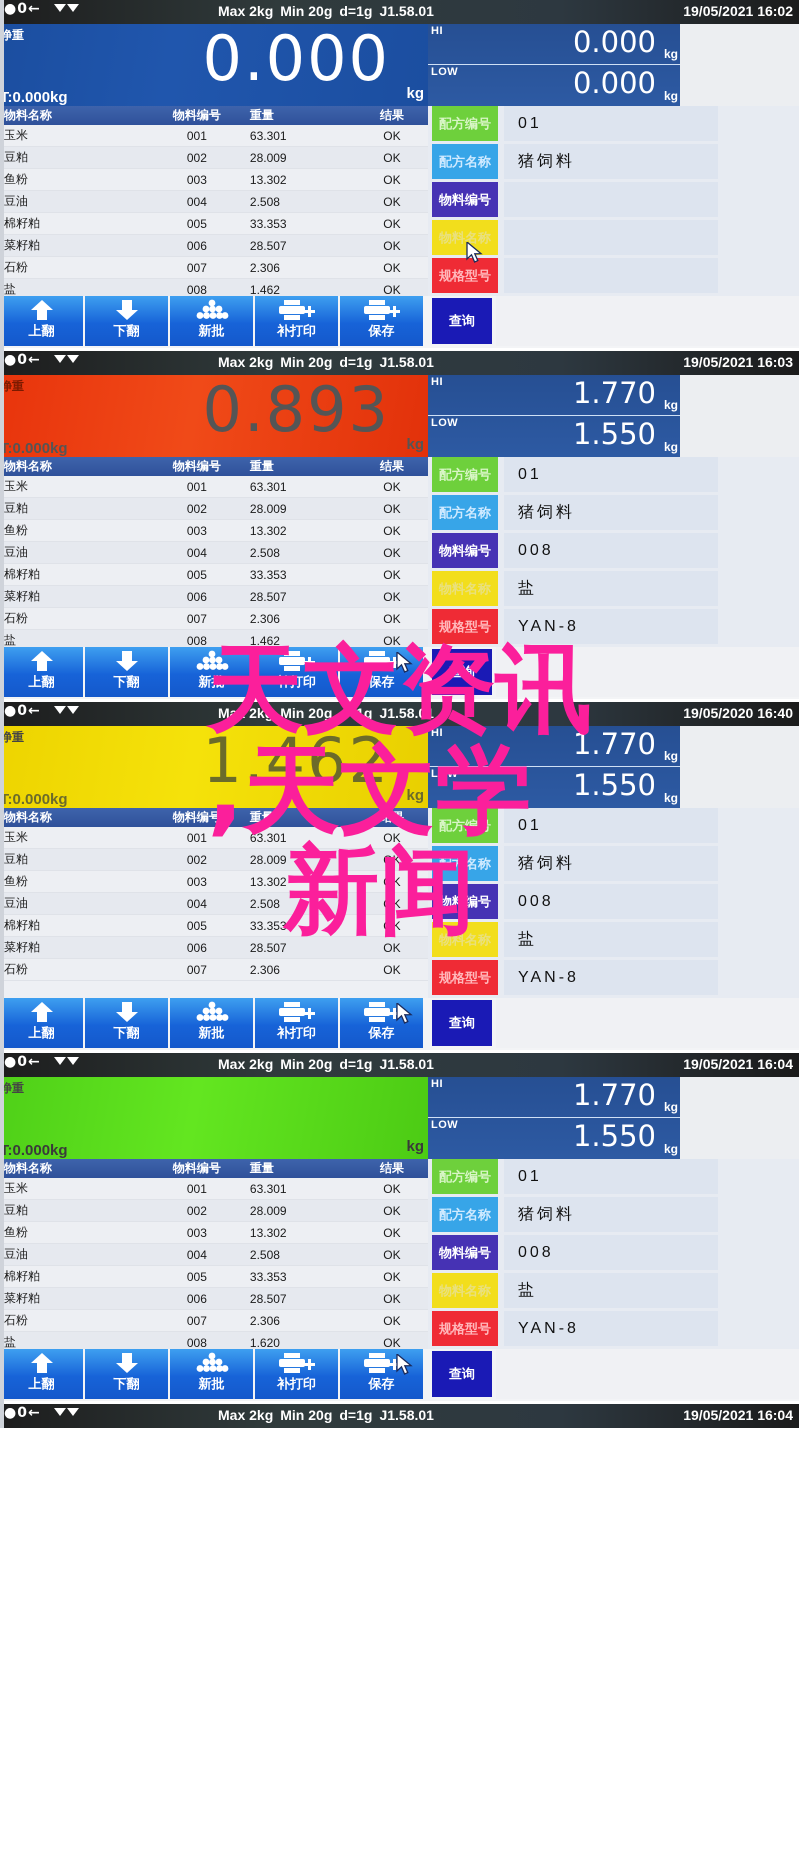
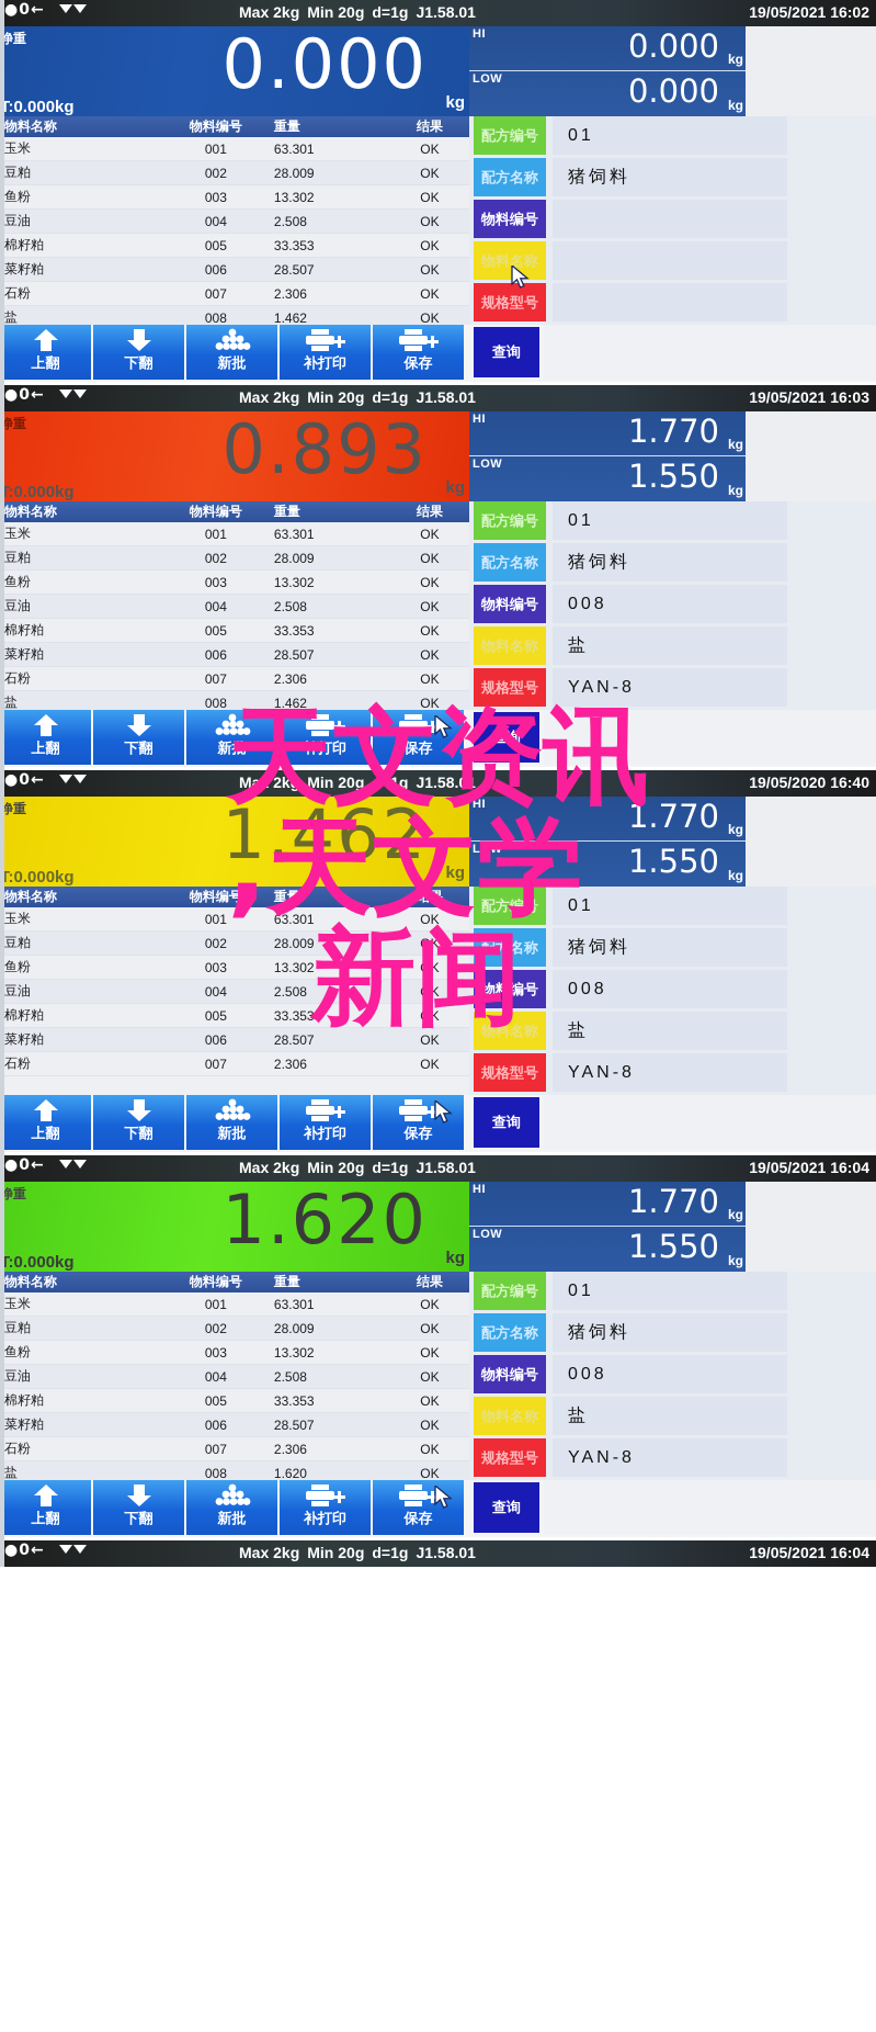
  ●0←
  Max 2kg Min 20g d=1g J1.58.01
  19/05/2021 16:02
  净重
  0.000
  kg
  :0.000kg
  HI
  0.000
  kg
  LOW
  0.000
  kg
  物料名称	物料编号	重量	结果
  玉米	001	63.301	OK
  豆粕	002	28.009	OK
  鱼粉	003	13.302	OK
  豆油	004	2.508	OK
  棉籽粕	005	33.353	OK
  菜籽粕	006	28.507	OK
  石粉	007	2.306	OK
  盐	008	1.462	OK
  配方编号
  01
  配方名称
  猪饲料
  物料编号
  物料名称
  规格型号
  上翻
  下翻
  新批
  补打印
  保存
  查询
  ●0←
  Max 2kg Min 20g d=1g J1.58.01
  19/05/2021 16:03
  净重
  0.893
  kg
  :0.000kg
  HI
  1.770
  kg
  LOW
  1.550
  kg
  物料名称	物料编号	重量	结果
  玉米	001	63.301	OK
  豆粕	002	28.009	OK
  鱼粉	003	13.302	OK
  豆油	004	2.508	OK
  棉籽粕	005	33.353	OK
  菜籽粕	006	28.507	OK
  石粉	007	2.306	OK
  盐	008	1.462	OK
  配方编号
  01
  配方名称
  猪饲料
  物料编号
  008
  物料名称
  盐
  规格型号
  YAN-8
  上翻
  下翻
  新批
  补打印
  保存
  查询
  ●0←
  Max 2kg Min 20g d=1g J1.58.01
  19/05/2020 16:40
  净重
  1.462
  kg
  :0.000kg
  HI
  1.770
  kg
  LOW
  1.550
  kg
  物料名称	物料编号	重量	结果
  玉米	001	63.301	OK
  豆粕	002	28.009	OK
  鱼粉	003	13.302	OK
  豆油	004	2.508	OK
  棉籽粕	005	33.353	OK
  菜籽粕	006	28.507	OK
  石粉	007	2.306	OK
  配方编号
  01
  配方名称
  猪饲料
  物料编号
  008
  物料名称
  盐
  规格型号
  YAN-8
  上翻
  下翻
  新批
  补打印
  保存
  查询
  ●0←
  Max 2kg Min 20g d=1g J1.58.01
  19/05/2021 16:04
  净重
+ 1.620
  kg
  :0.000kg
  HI
  1.770
  kg
  LOW
  1.550
  kg
  物料名称	物料编号	重量	结果
  玉米	001	63.301	OK
  豆粕	002	28.009	OK
  鱼粉	003	13.302	OK
  豆油	004	2.508	OK
  棉籽粕	005	33.353	OK
  菜籽粕	006	28.507	OK
  石粉	007	2.306	OK
  盐	008	1.620	OK
  配方编号
  01
  配方名称
  猪饲料
  物料编号
  008
  物料名称
  盐
  规格型号
  YAN-8
  上翻
  下翻
  新批
  补打印
  保存
  查询
  ●0←
  Max 2kg Min 20g d=1g J1.58.01
  19/05/2021 16:04
  天文资讯
  ,天文学
  新闻
